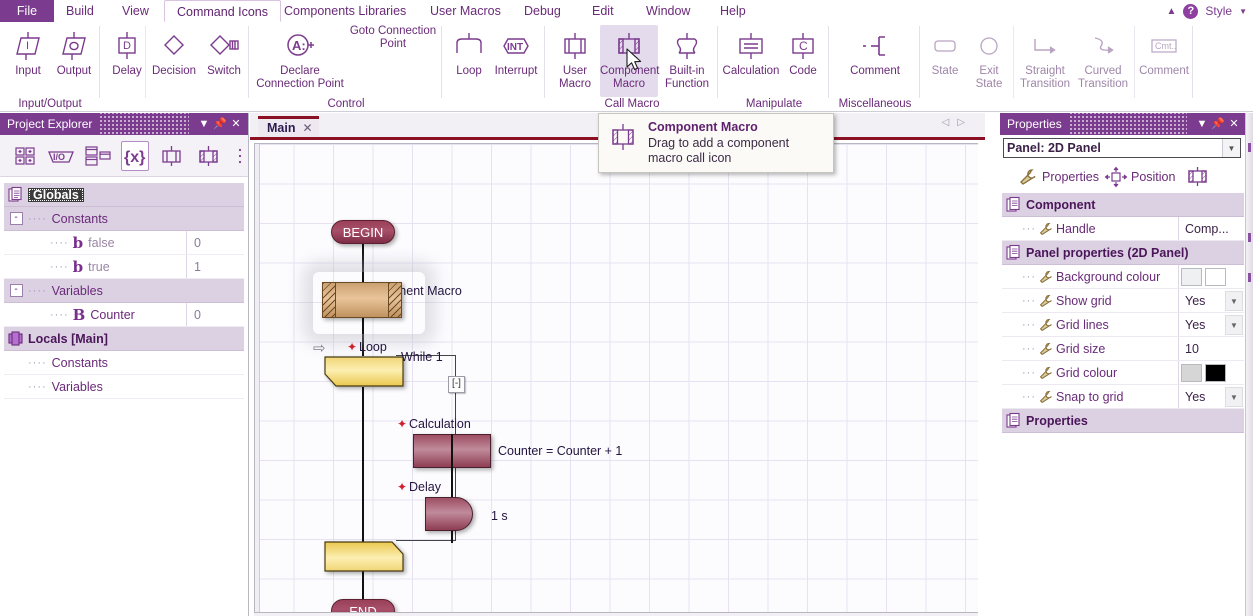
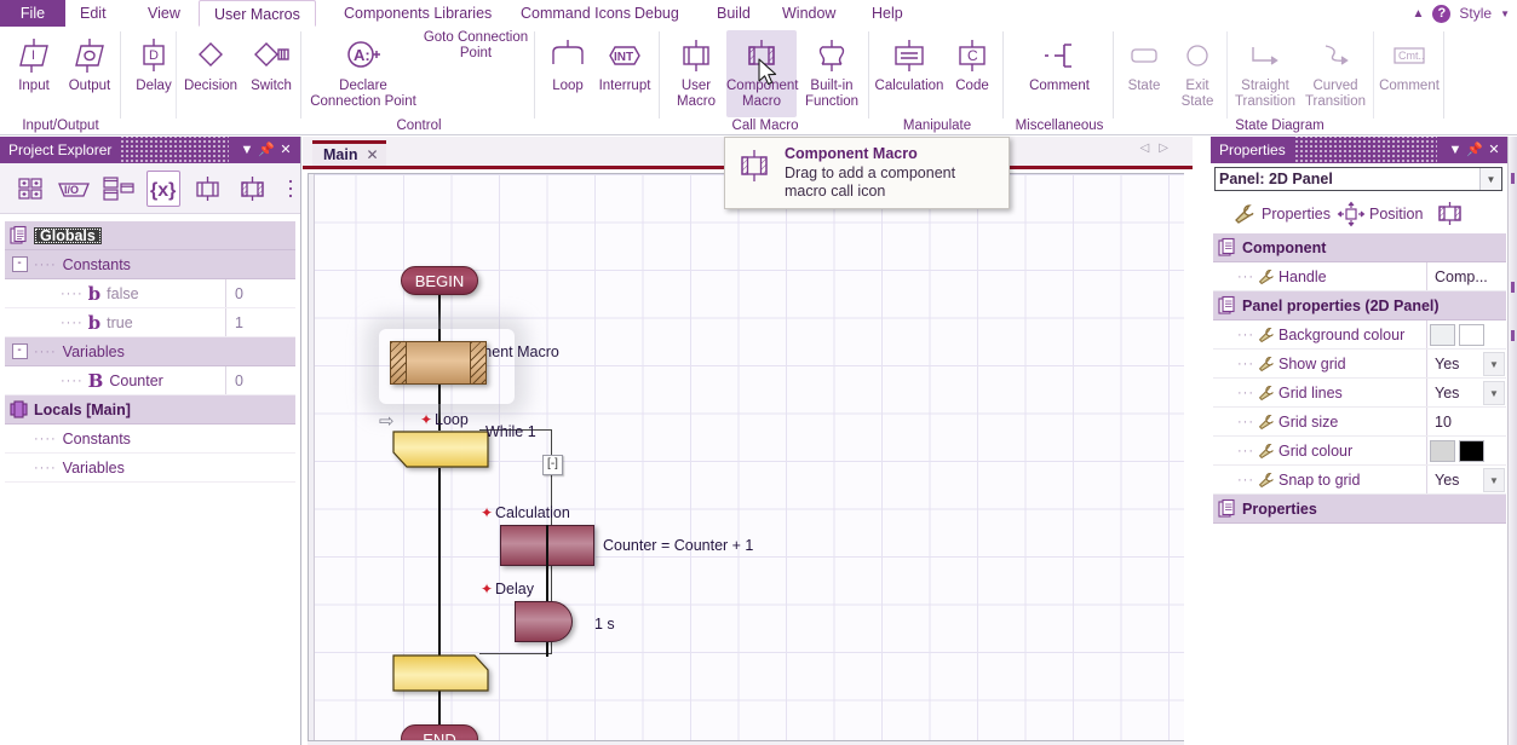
  File
- Build
+ Edit
  View
- Command Icons
+ User Macros
  Components Libraries
- User Macros
+ Command Icons
  Debug
- Edit
+ Build
  Window
  Help
  ▲
  ?
  Style
  ▼
  I
  Input
  Output
  Input/Output
  D
  Delay
  Decision
  Switch
  A:
  Declare Connection Point
  Goto Connection Point
  Control
  Loop
  INT
  Interrupt
  User Macro
  Component Macro
  Built-in Function
  Call Macro
  Calculation
  C
  Code
  Manipulate
  Comment
  Miscellaneous
  State
  Exit State
  Straight Transition
  Curved Transition
  Cmt..
  Comment
+ State Diagram
  Project Explorer
  ▼
  📌
  ✕
  I/O
  {x}
  Globals
  -
  ····
  Constants
  ····
  b
  false
  0
  ····
  b
  true
  1
  -
  ····
  Variables
  ····
  B
  Counter
  0
  Locals [Main]
  ····
  Constants
  ····
  Variables
  Main
  ✕
  ◁
  ▷
  BEGIN
  ⇨
  ✦
  Loop
  While 1
  [-]
  ✦
  Calculation
  Counter = Counter + 1
  ✦
  Delay
  1 s
  END
  Component Macro
  Drag to add a component macro call icon
  Properties
  ▼
  📌
  ✕
  Panel: 2D Panel
  ▼
  Properties
  Position
  Component
  ···
  Handle
  Comp...
  Panel properties (2D Panel)
  ···
  Background colour
  ···
  Show grid
  Yes
  ▼
  ···
  Grid lines
  Yes
  ▼
  ···
  Grid size
  10
  ···
  Grid colour
  ···
  Snap to grid
  Yes
  ▼
  Properties
